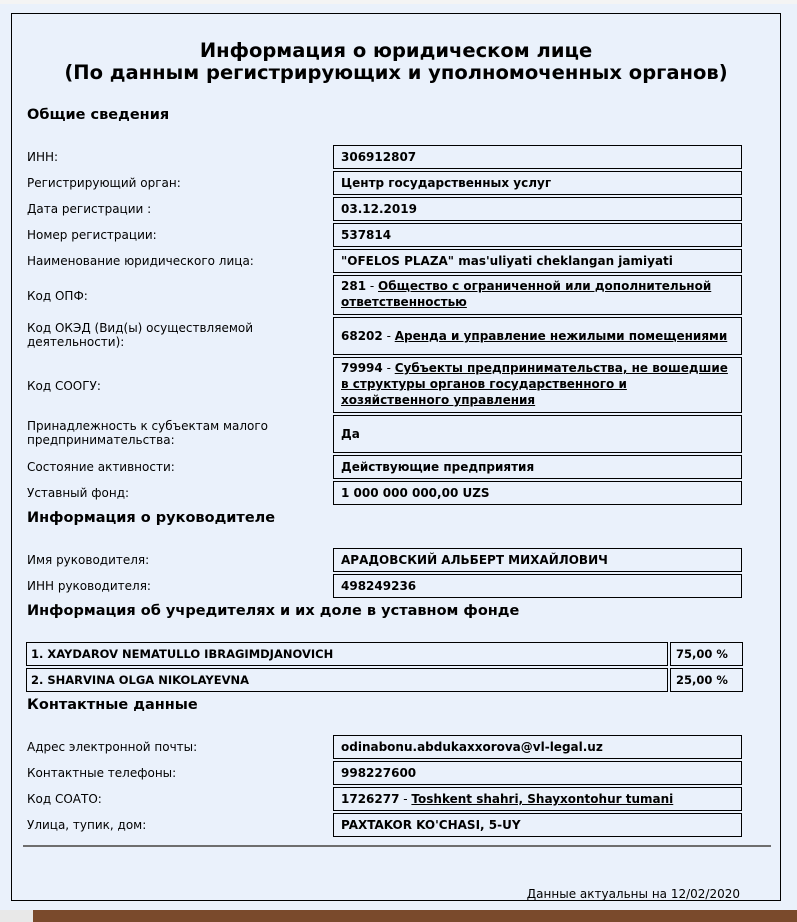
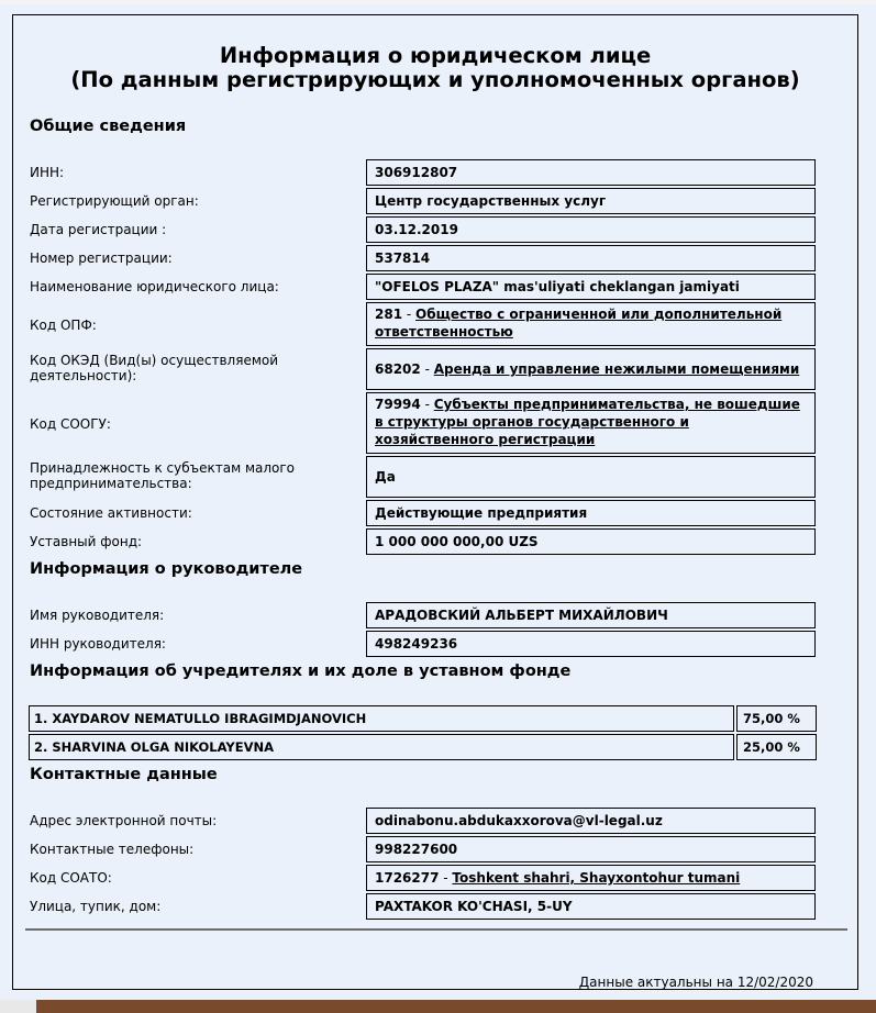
  Информация о юридическом лице
  (По данным регистрирующих и уполномоченных органов)
  Общие сведения
  ИНН:
  306912807
  Регистрирующий орган:
  Центр государственных услуг
  Дата регистрации :
  03.12.2019
  Номер регистрации:
  537814
  Наименование юридического лица:
  "OFELOS PLAZA" mas'uliyati cheklangan jamiyati
  Код ОПФ:
  281 - Общество с ограниченной или дополнительной ответственностью
  Код ОКЭД (Вид(ы) осуществляемой деятельности):
  68202 - Аренда и управление нежилыми помещениями
  Код СООГУ:
- 79994 - Субъекты предпринимательства, не вошедшие в структуры органов государственного и хозяйственного управления
+ 79994 - Субъекты предпринимательства, не вошедшие в структуры органов государственного и хозяйственного регистрации
  Принадлежность к субъектам малого предпринимательства:
  Да
  Состояние активности:
  Действующие предприятия
  Уставный фонд:
  1 000 000 000,00 UZS
  Информация о руководителе
  Имя руководителя:
  АРАДОВСКИЙ АЛЬБЕРТ МИХАЙЛОВИЧ
  ИНН руководителя:
  498249236
  Информация об учредителях и их доле в уставном фонде
  1. XAYDAROV NEMATULLO IBRAGIMDJANOVICH
  75,00 %
  2. SHARVINA OLGA NIKOLAYEVNA
  25,00 %
  Контактные данные
  Адрес электронной почты:
  odinabonu.abdukaxxorova@vl-legal.uz
  Контактные телефоны:
  998227600
  Код СОАТО:
  1726277 - Toshkent shahri, Shayxontohur tumani
  Улица, тупик, дом:
  PAXTAKOR KO'CHASI, 5-UY
  Данные актуальны на 12/02/2020
